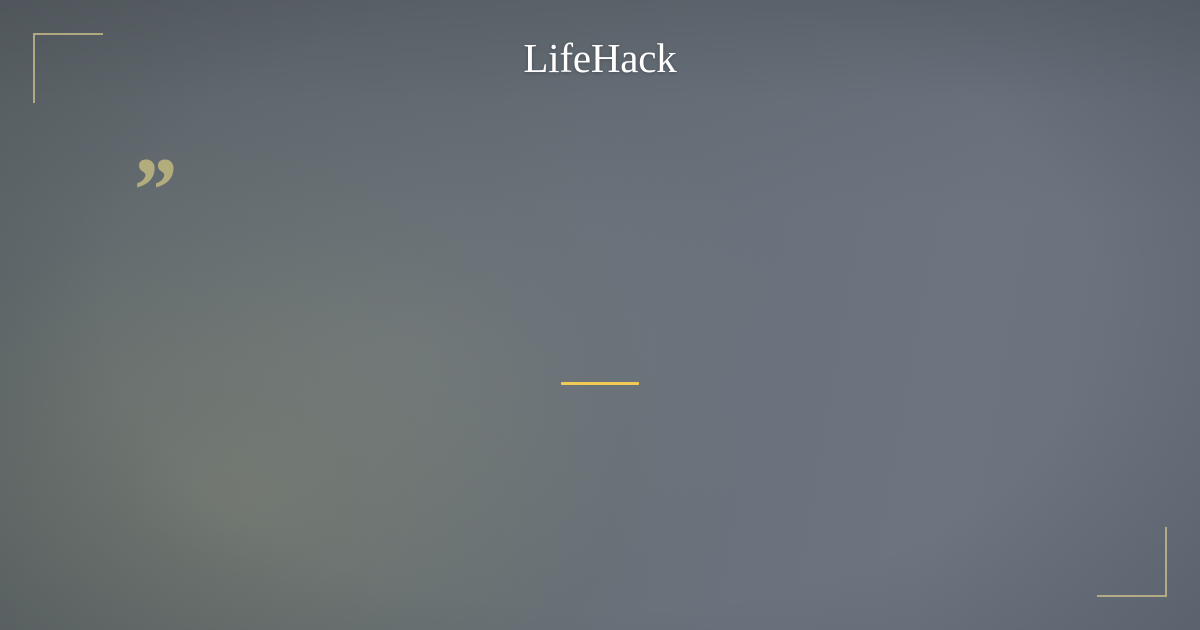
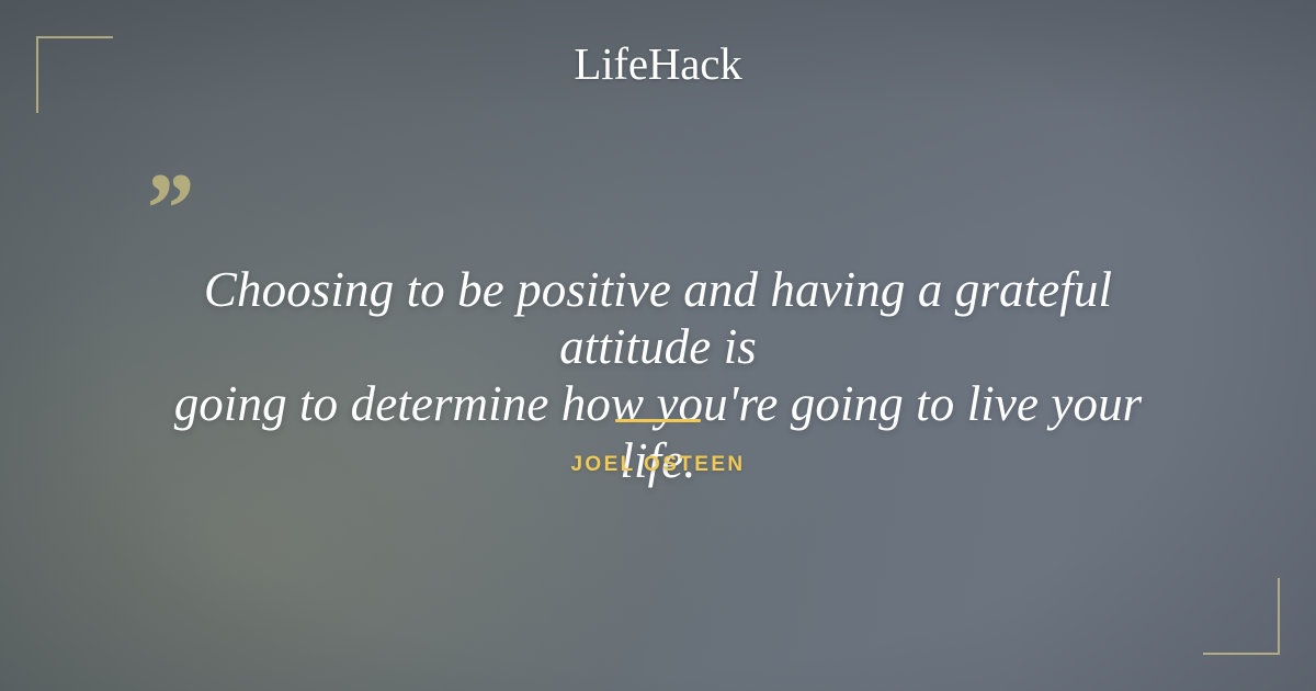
  LifeHack
  ”
+ Choosing to be positive and having a grateful attitude is
+ going to determine how you're going to live your life.
+ JOEL OSTEEN
